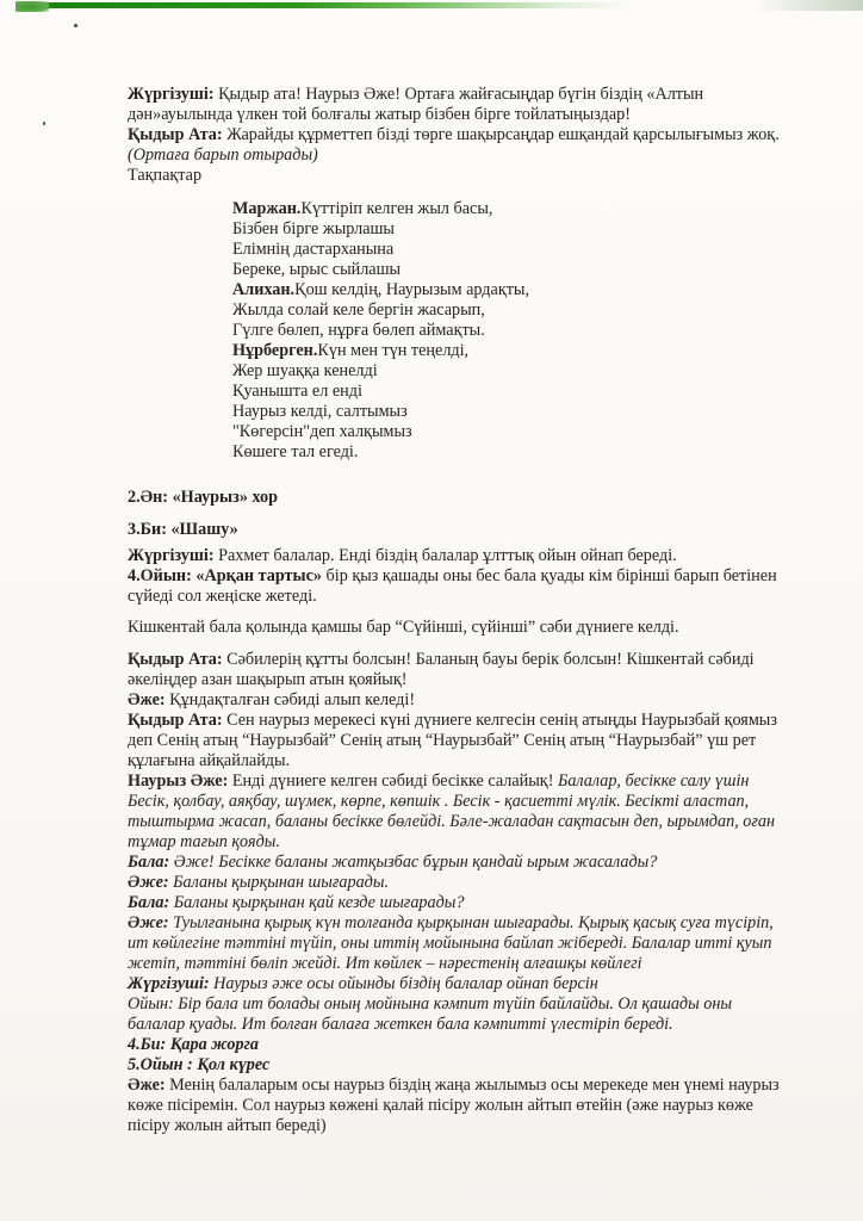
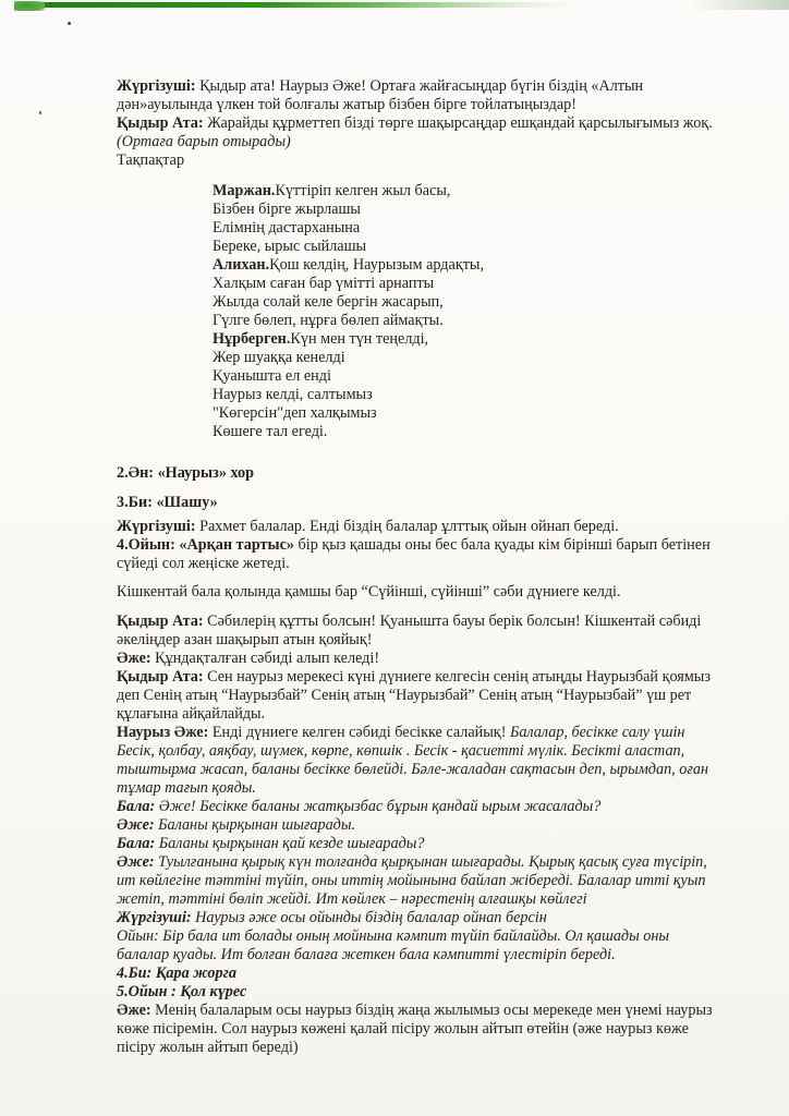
  Жүргізуші: Қыдыр ата! Наурыз Әже! Ортаға жайғасыңдар бүгін біздің «Алтын дән»ауылында үлкен той болғалы жатыр бізбен бірге тойлатыңыздар!
  Қыдыр Ата: Жарайды құрметтеп бізді төрге шақырсаңдар ешқандай қарсылығымыз жоқ.
  (Ортаға барып отырады)
  Тақпақтар
  Маржан.Күттіріп келген жыл басы,
  Бізбен бірге жырлашы
  Елімнің дастарханына
  Береке, ырыс сыйлашы
  Алихан.Қош келдің, Наурызым ардақты,
+ Халқым саған бар үмітті арнапты
  Жылда солай келе бергін жасарып,
  Гүлге бөлеп, нұрға бөлеп аймақты.
  Нұрберген.Күн мен түн теңелді,
  Жер шуаққа кенелді
  Қуанышта ел енді
  Наурыз келді, салтымыз
  "Көгерсін"деп халқымыз
  Көшеге тал егеді.
  2.Ән: «Наурыз» хор
  3.Би: «Шашу»
  Жүргізуші: Рахмет балалар. Енді біздің балалар ұлттық ойын ойнап береді.
  4.Ойын: «Арқан тартыс» бір қыз қашады оны бес бала қуады кім бірінші барып бетінен сүйеді сол жеңіске жетеді.
  Кішкентай бала қолында қамшы бар “Сүйінші, сүйінші” сәби дүниеге келді.
- Қыдыр Ата: Сәбилерің құтты болсын! Баланың бауы берік болсын! Кішкентай сәбиді әкеліңдер азан шақырып атын қояйық!
+ Қыдыр Ата: Сәбилерің құтты болсын! Қуанышта бауы берік болсын! Кішкентай сәбиді әкеліңдер азан шақырып атын қояйық!
  Әже: Құндақталған сәбиді алып келеді!
  Қыдыр Ата: Сен наурыз мерекесі күні дүниеге келгесін сенің атыңды Наурызбай қоямыз деп Сенің атың “Наурызбай” Сенің атың “Наурызбай” Сенің атың “Наурызбай” үш рет құлағына айқайлайды.
  Наурыз Әже: Енді дүниеге келген сәбиді бесікке салайық! Балалар, бесікке салу үшін Бесік, қолбау, аяқбау, шүмек, көрпе, көпшік . Бесік - қасиетті мүлік. Бесікті аластап, тыштырма жасап, баланы бесікке бөлейді. Бәле-жаладан сақтасын деп, ырымдап, оған тұмар тағып қояды.
  Бала: Әже! Бесікке баланы жатқызбас бұрын қандай ырым жасалады?
  Әже: Баланы қырқынан шығарады.
  Бала: Баланы қырқынан қай кезде шығарады?
  Әже: Туылғанына қырық күн толғанда қырқынан шығарады. Қырық қасық суға түсіріп, ит көйлегіне тәттіні түйіп, оны иттің мойынына байлап жібереді. Балалар итті қуып жетіп, тәттіні бөліп жейді. Ит көйлек – нәрестенің алғашқы көйлегі
  Жүргізуші: Наурыз әже осы ойынды біздің балалар ойнап берсін
  Ойын: Бір бала ит болады оның мойнына кәмпит түйіп байлайды. Ол қашады оны балалар қуады. Ит болған балаға жеткен бала кәмпитті үлестіріп береді.
  4.Би: Қара жорга
  5.Ойын : Қол күрес
  Әже: Менің балаларым осы наурыз біздің жаңа жылымыз осы мерекеде мен үнемі наурыз көже пісіремін. Сол наурыз көжені қалай пісіру жолын айтып өтейін (әже наурыз көже пісіру жолын айтып береді)
